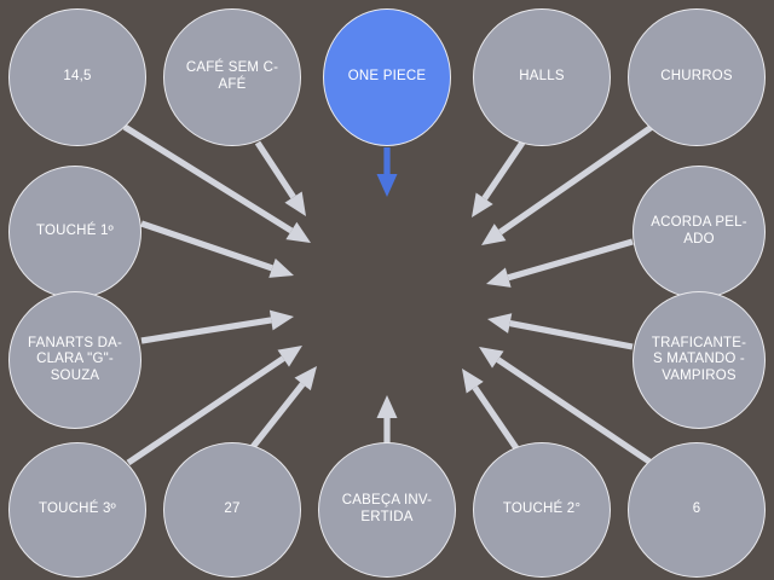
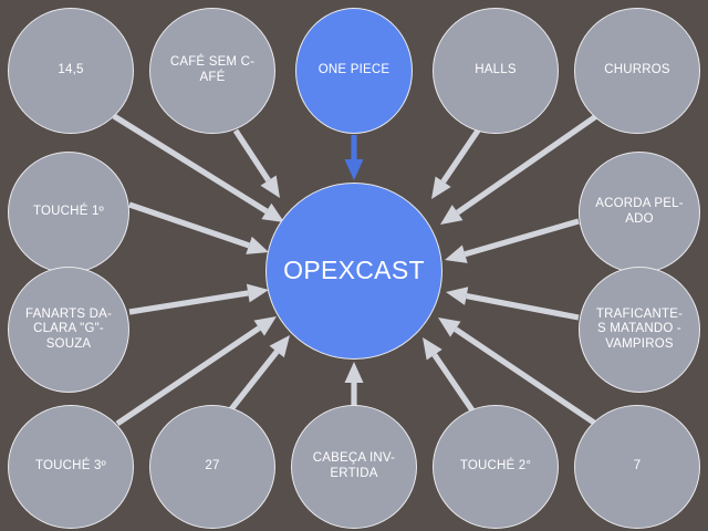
  14,5
  CAFÉ SEM C-
  AFÉ
  ONE PIECE
  HALLS
  CHURROS
  TOUCHÉ 1º
  FANARTS DA-
  CLARA "G"-
  SOUZA
  ACORDA PEL-
  ADO
  TRAFICANTE-
  S MATANDO -
  VAMPIROS
  TOUCHÉ 3º
  27
  CABEÇA INV-
  ERTIDA
  TOUCHÉ 2°
- 6
+ 7
+ OPEXCAST
